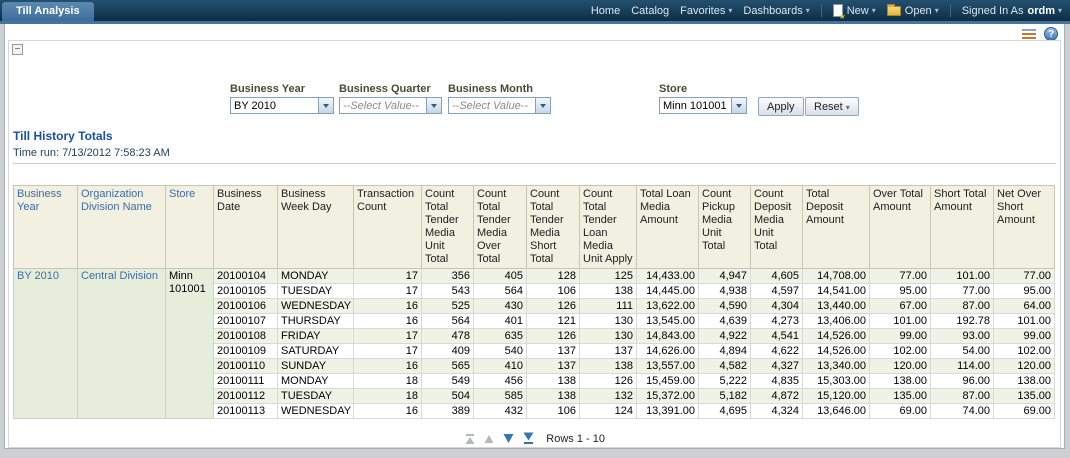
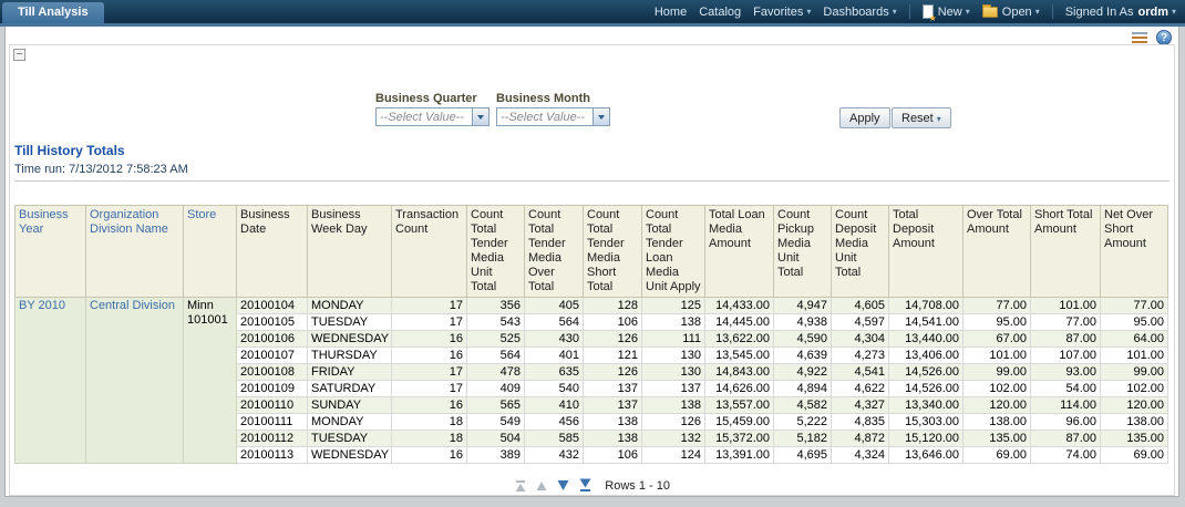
  Home
  Catalog
  Favorites
  Dashboards
  New
  Open
  Signed In As
  ordm
  Till Analysis
- Business Year
- BY 2010
  Business Quarter
  --Select Value--
  Business Month
  --Select Value--
- Store
- Minn 101001
  Apply
  Reset
  Till History Totals
  Time run: 7/13/2012 7:58:23 AM
  Business Year	Organization Division Name	Store	Business Date	Business Week Day	Transaction Count	Count Total Tender Media Unit Total	Count Total Tender Media Over Total	Count Total Tender Media Short Total	Count Total Tender Loan Media Unit Apply	Total Loan Media Amount	Count Pickup Media Unit Total	Count Deposit Media Unit Total	Total Deposit Amount	Over Total Amount	Short Total Amount	Net Over Short Amount
  BY 2010	Central Division	Minn 101001	20100104	MONDAY	17	356	405	128	125	14,433.00	4,947	4,605	14,708.00	77.00	101.00	77.00
  20100105	TUESDAY	17	543	564	106	138	14,445.00	4,938	4,597	14,541.00	95.00	77.00	95.00
  20100106	WEDNESDAY	16	525	430	126	111	13,622.00	4,590	4,304	13,440.00	67.00	87.00	64.00
- 20100107	THURSDAY	16	564	401	121	130	13,545.00	4,639	4,273	13,406.00	101.00	192.78	101.00
+ 20100107	THURSDAY	16	564	401	121	130	13,545.00	4,639	4,273	13,406.00	101.00	107.00	101.00
  20100108	FRIDAY	17	478	635	126	130	14,843.00	4,922	4,541	14,526.00	99.00	93.00	99.00
  20100109	SATURDAY	17	409	540	137	137	14,626.00	4,894	4,622	14,526.00	102.00	54.00	102.00
  20100110	SUNDAY	16	565	410	137	138	13,557.00	4,582	4,327	13,340.00	120.00	114.00	120.00
  20100111	MONDAY	18	549	456	138	126	15,459.00	5,222	4,835	15,303.00	138.00	96.00	138.00
  20100112	TUESDAY	18	504	585	138	132	15,372.00	5,182	4,872	15,120.00	135.00	87.00	135.00
  20100113	WEDNESDAY	16	389	432	106	124	13,391.00	4,695	4,324	13,646.00	69.00	74.00	69.00
  Rows 1 - 10
